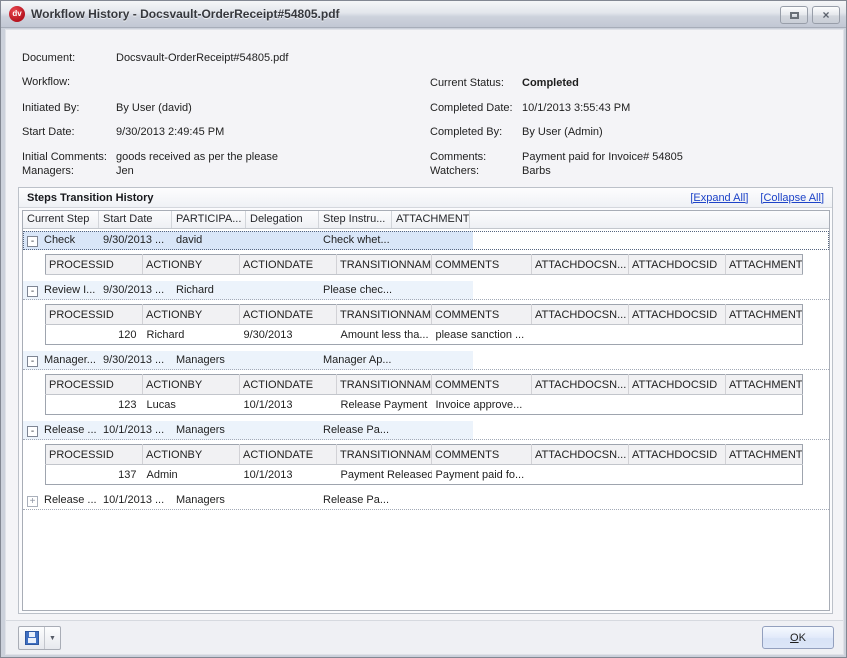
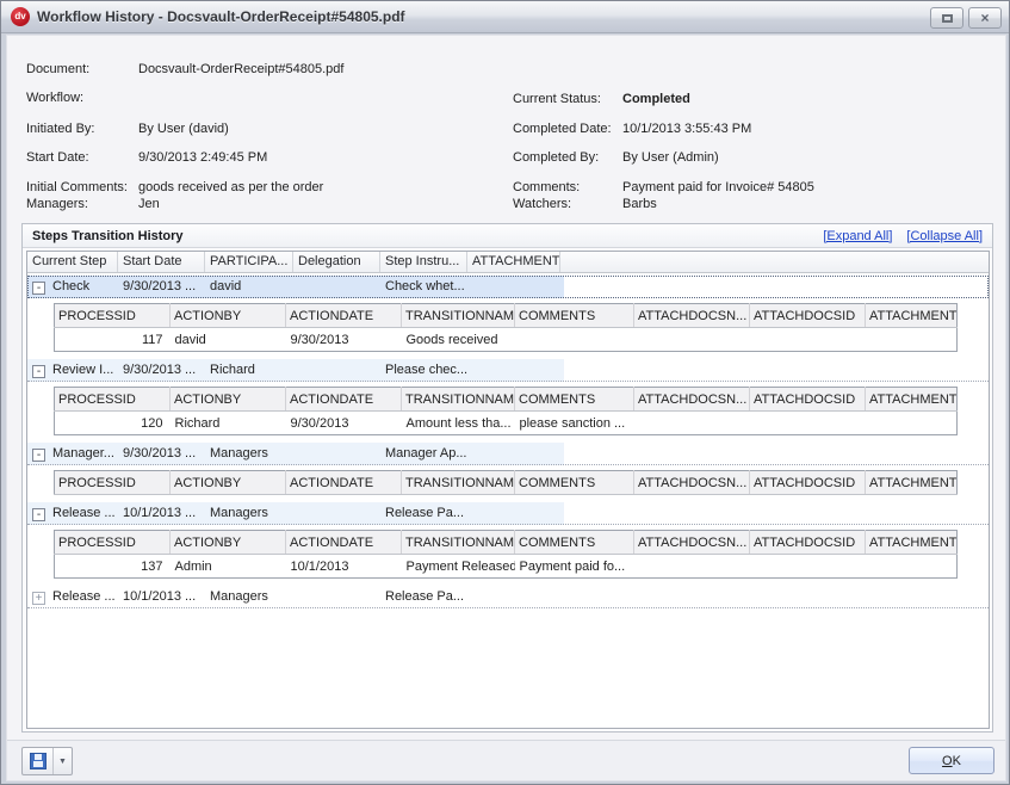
  dv
  Workflow History - Docsvault-OrderReceipt#54805.pdf
  ×
  Document:
  Docsvault-OrderReceipt#54805.pdf
  Workflow:
  Initiated By:
  By User (david)
  Start Date:
  9/30/2013 2:49:45 PM
  Initial Comments:
- goods received as per the please
+ goods received as per the order
  Managers:
  Jen
  Current Status:
  Completed
  Completed Date:
  10/1/2013 3:55:43 PM
  Completed By:
  By User (Admin)
  Comments:
  Payment paid for Invoice# 54805
  Watchers:
  Barbs
  Steps Transition History
  [Expand All]
  [Collapse All]
  Current Step
  Start Date
  PARTICIPA...
  Delegation
  Step Instru...
  ATTACHMENT
  - Check
  9/30/2013 ...
  david
  Check whet...
  PROCESSID	ACTIONBY	ACTIONDATE	TRANSITIONNAM	COMMENTS	ATTACHDOCSN...	ATTACHDOCSID	ATTACHMENT
+ 117	david	9/30/2013	Goods received
  - Review I...
  9/30/2013 ...
  Richard
  Please chec...
  PROCESSID	ACTIONBY	ACTIONDATE	TRANSITIONNAM	COMMENTS	ATTACHDOCSN...	ATTACHDOCSID	ATTACHMENT
  120	Richard	9/30/2013	Amount less tha...	please sanction ...
  - Manager...
  9/30/2013 ...
  Managers
  Manager Ap...
  PROCESSID	ACTIONBY	ACTIONDATE	TRANSITIONNAM	COMMENTS	ATTACHDOCSN...	ATTACHDOCSID	ATTACHMENT
- 123	Lucas	10/1/2013	Release Payment	Invoice approve...
  - Release ...
  10/1/2013 ...
  Managers
  Release Pa...
  PROCESSID	ACTIONBY	ACTIONDATE	TRANSITIONNAM	COMMENTS	ATTACHDOCSN...	ATTACHDOCSID	ATTACHMENT
  137	Admin	10/1/2013	Payment Released	Payment paid fo...
  + Release ...
  10/1/2013 ...
  Managers
  Release Pa...
  OK
